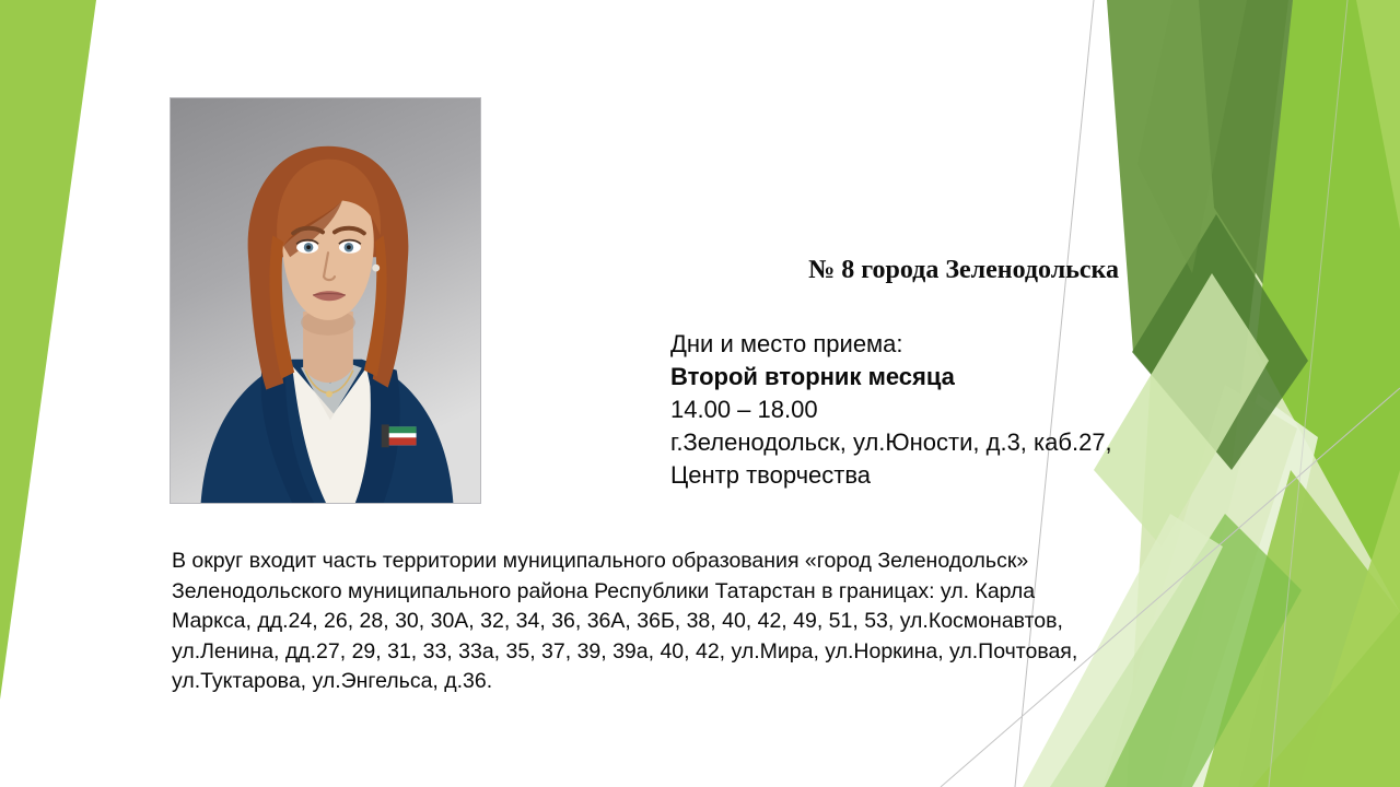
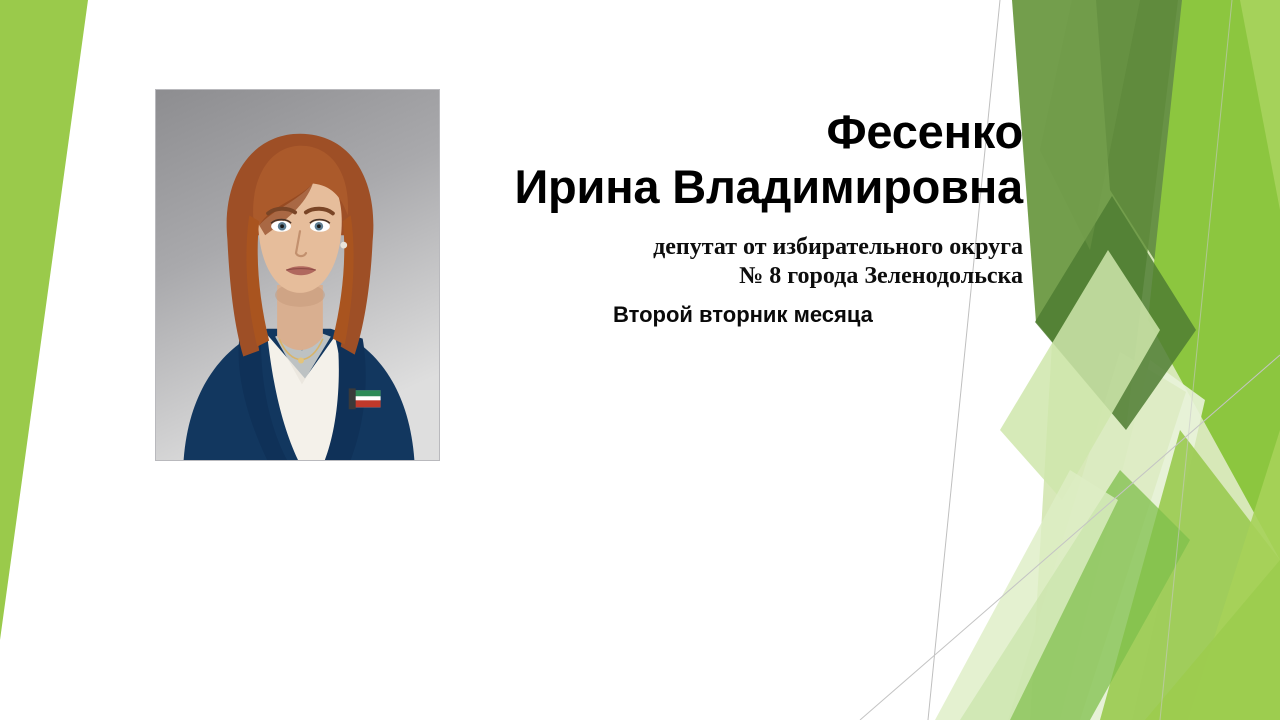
+ Фесенко
+ Ирина Владимировна
+ депутат от избирательного округа
  № 8 города Зеленодольска
- Дни и место приема:
  Второй вторник месяца
- 14.00 – 18.00
- г.Зеленодольск, ул.Юности, д.3, каб.27,
- Центр творчества
- В округ входит часть территории муниципального образования «город Зеленодольск»
- Зеленодольского муниципального района Республики Татарстан в границах: ул. Карла
- Маркса, дд.24, 26, 28, 30, 30А, 32, 34, 36, 36А, 36Б, 38, 40, 42, 49, 51, 53, ул.Космонавтов,
- ул.Ленина, дд.27, 29, 31, 33, 33а, 35, 37, 39, 39а, 40, 42, ул.Мира, ул.Норкина, ул.Почтовая,
- ул.Туктарова, ул.Энгельса, д.36.
